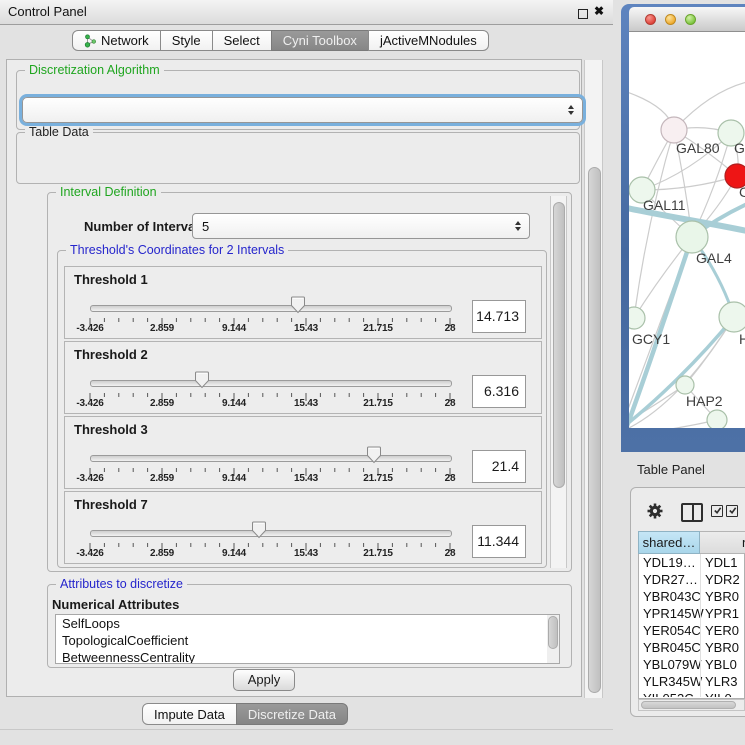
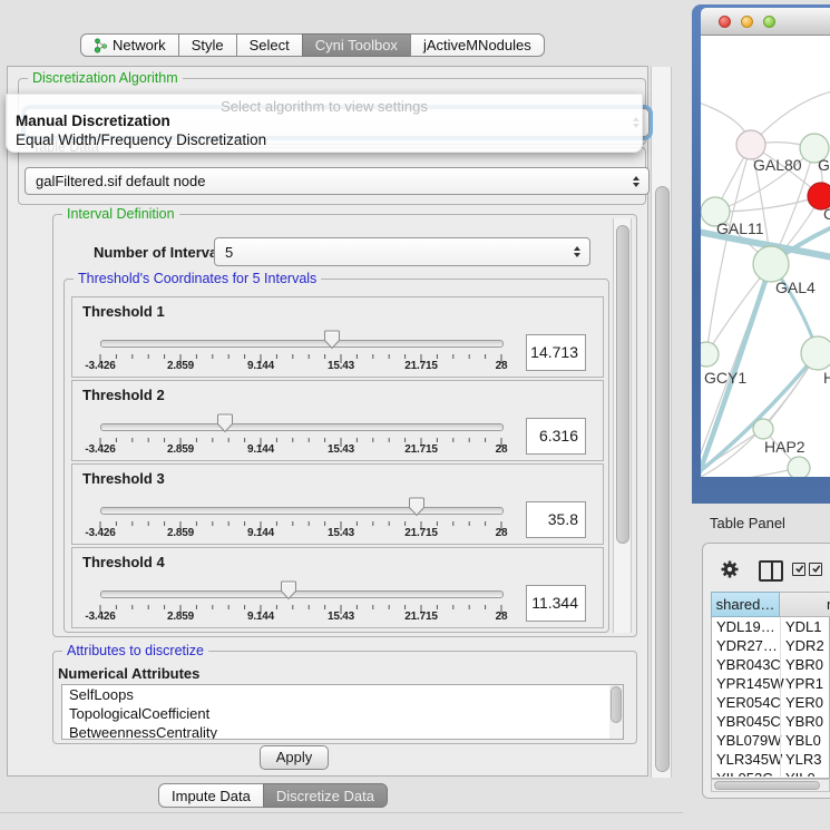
- Control Panel
- ✖
  Network
  Style
  Select
  Cyni Toolbox
  jActiveMNodules
  Discretization Algorithm
  Table Data
+ galFiltered.sif default node
+ Select algorithm to view settings
+ Manual Discretization
+ Equal Width/Frequency Discretization
  Interval Definition
  Number of Interv
  5
- Threshold's Coordinates for 2 Intervals
+ Threshold's Coordinates for 5 Intervals
  Threshold 1
  -3.426
  2.859
  9.144
  15.43
  21.715
  28
  14.713
  Threshold 2
  -3.426
  2.859
  9.144
  15.43
  21.715
  28
  6.316
  Threshold 3
  -3.426
  2.859
  9.144
  15.43
  21.715
  28
- 21.4
+ 35.8
- Threshold 7
+ Threshold 4
  -3.426
  2.859
  9.144
  15.43
  21.715
  28
  11.344
  Attributes to discretize
  Numerical Attributes
  SelfLoops
  TopologicalCoefficient
  BetweennessCentrality
  Apply
  Impute Data
  Discretize Data
  GAL80
  G
  C
  GAL11
  GAL4
  GCY1
  H
  HAP2
  Table Panel
  shared…
  YDL19…
  YDL1
  YDR27…
  YDR2
  YBR043C
  YBR0
  YPR145W
  YPR1
  YER054C
  YER0
  YBR045C
  YBR0
  YBL079W
  YBL0
  YLR345W
  YLR3
